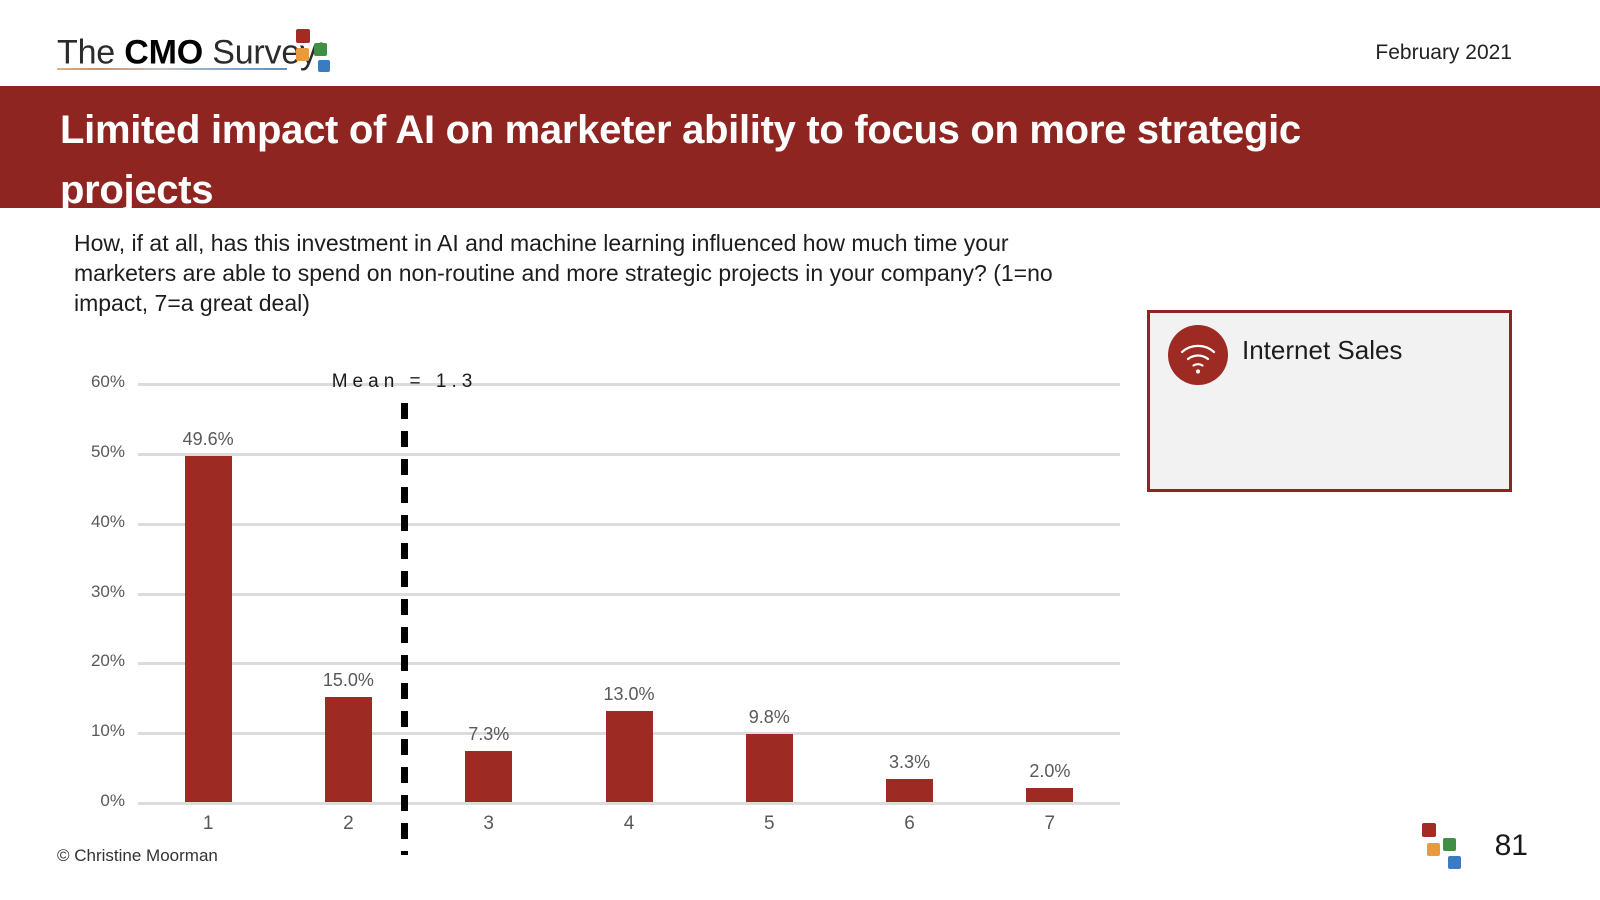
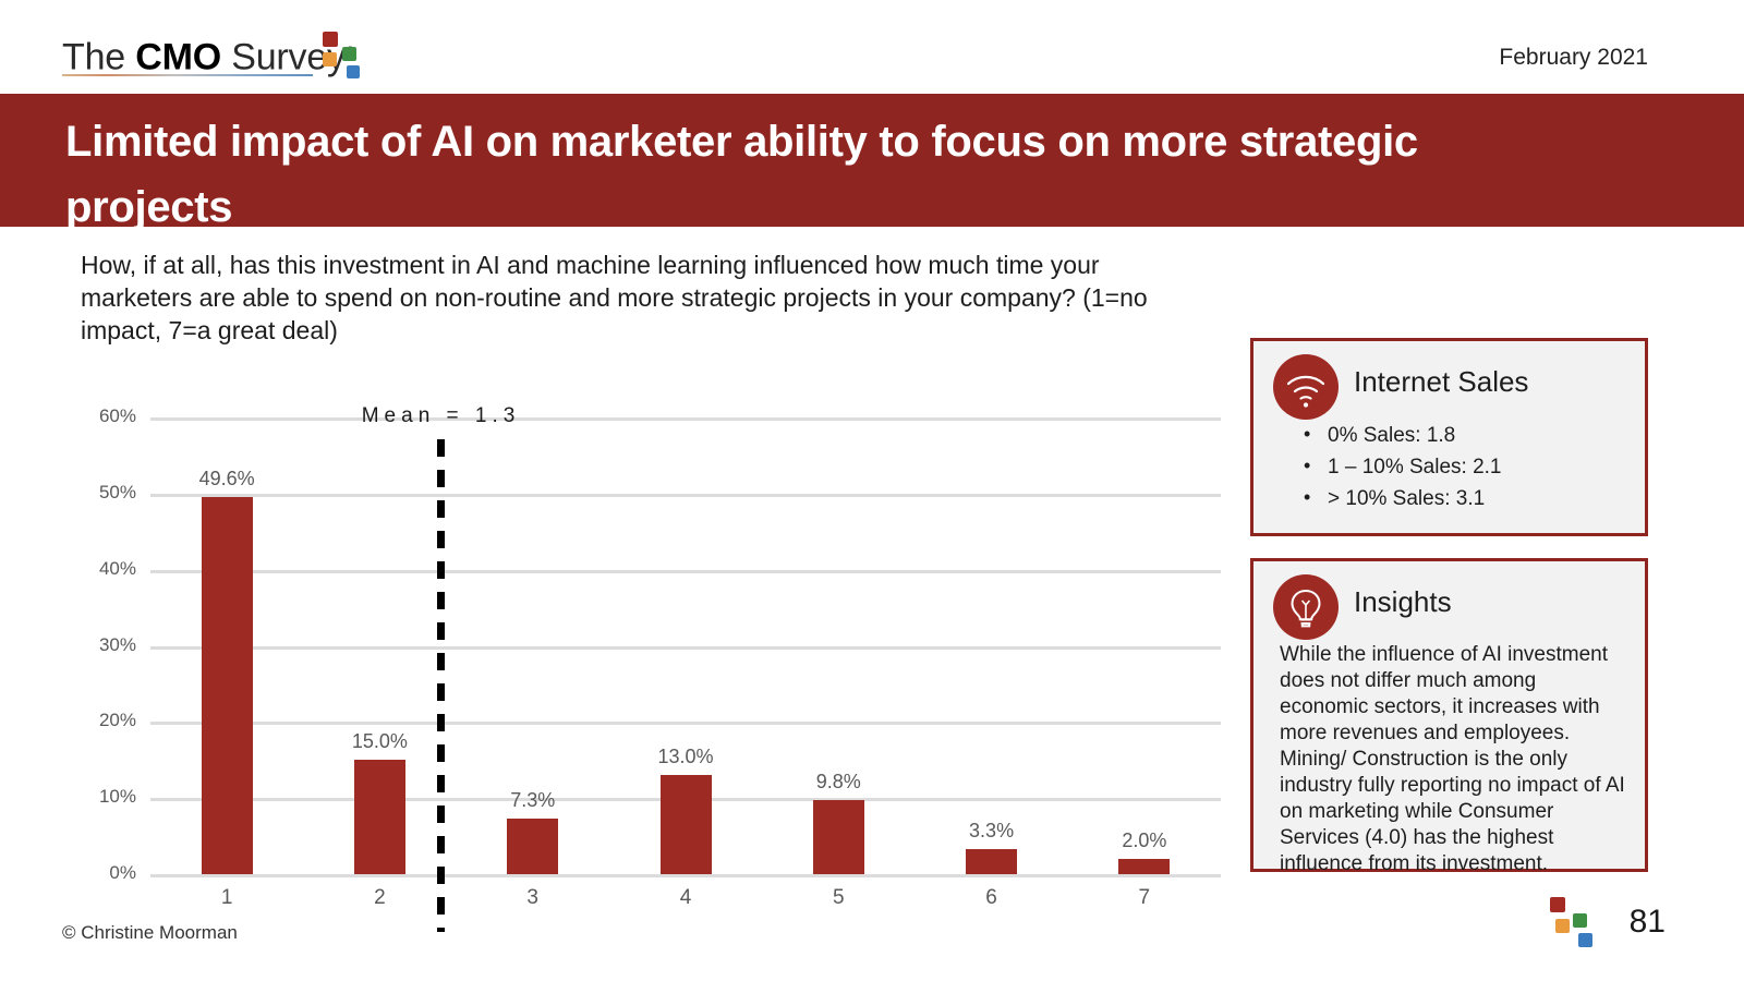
  The CMO Surve
  February 2021
  Limited impact of AI on marketer ability to focus on more strategic projects
  How, if at all, has this investment in AI and machine learning influenced how much time your marketers are able to spend on non-routine and more strategic projects in your company? (1=no impact, 7=a great deal)
  49.6%
  15.0%
  7.3%
  13.0%
  9.8%
  3.3%
  2.0%
  Mean = 1.3
  60%
  50%
  40%
  30%
  20%
  10%
  0%
  1
  2
  3
  4
  5
  6
  7
  Internet Sales
+ 0% Sales: 1.8
+ 1 – 10% Sales: 2.1
+ > 10% Sales: 3.1
+ Insights
+ While the influence of AI investment does not differ much among economic sectors, it increases with more revenues and employees. Mining/ Construction is the only industry fully reporting no impact of AI on marketing while Consumer Services (4.0) has the highest influence from its investment.
  © Christine Moorman
  81
